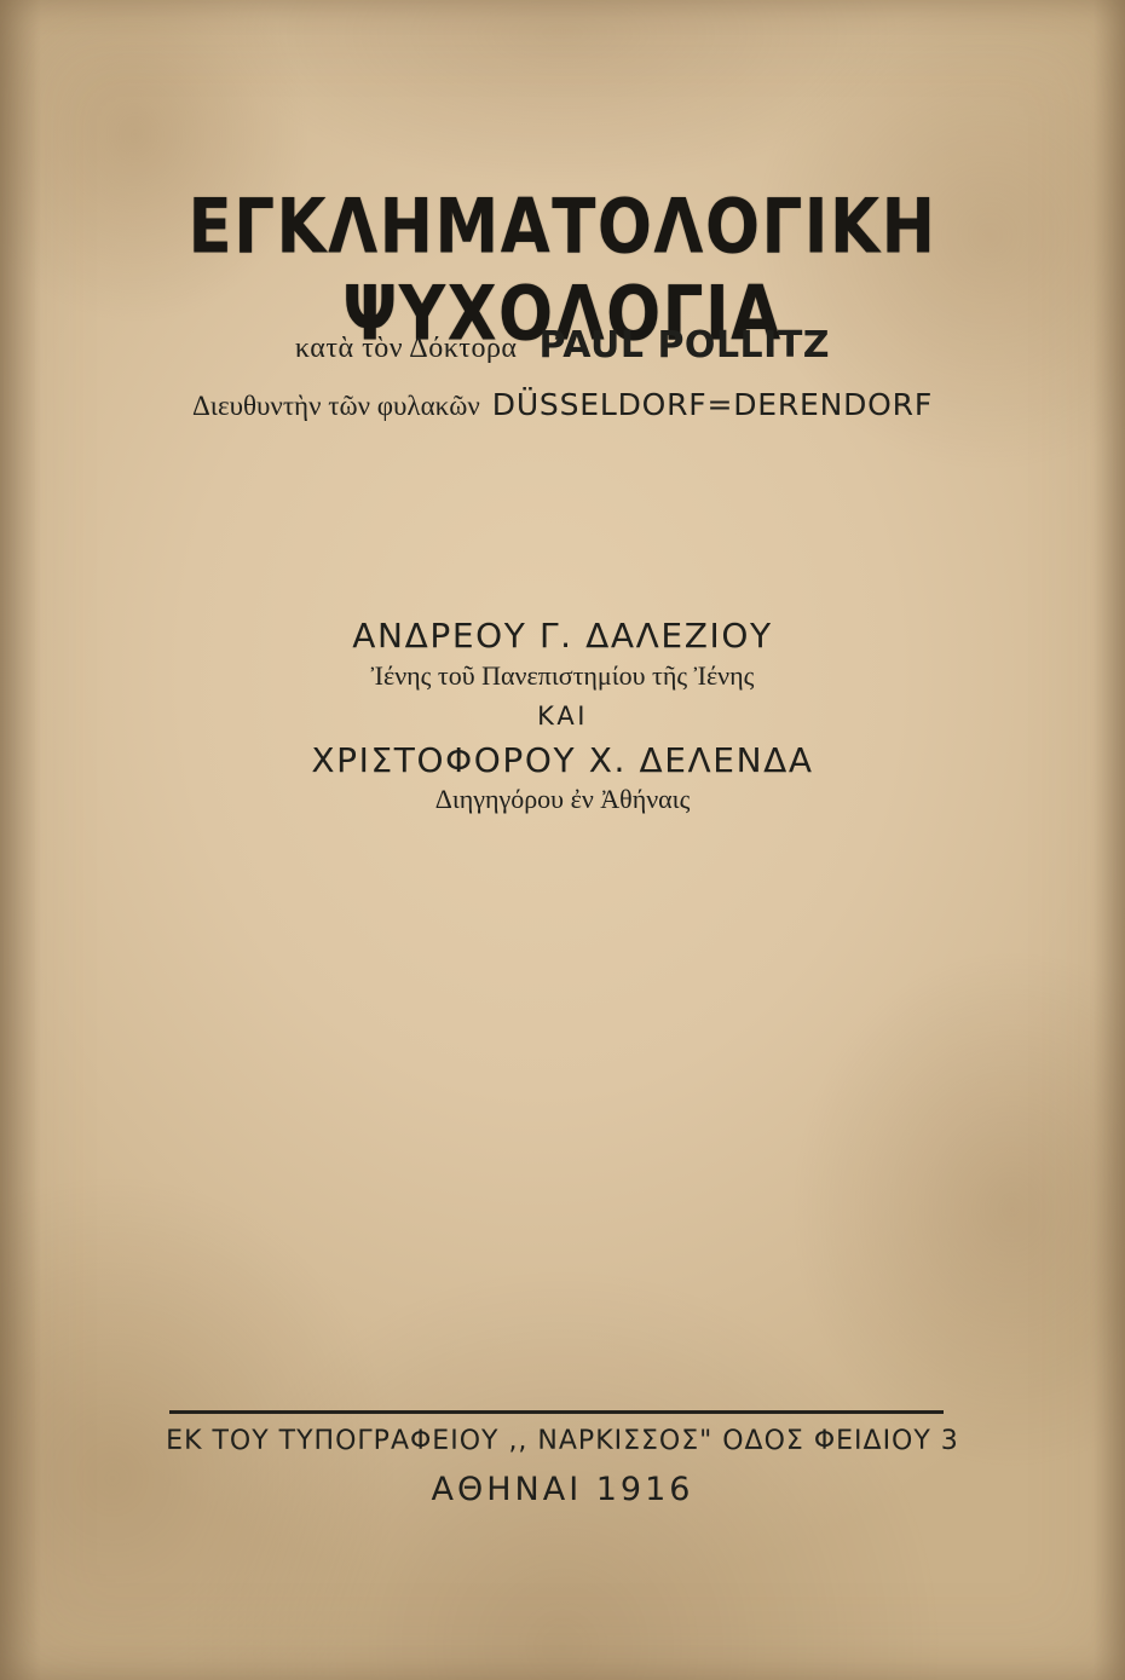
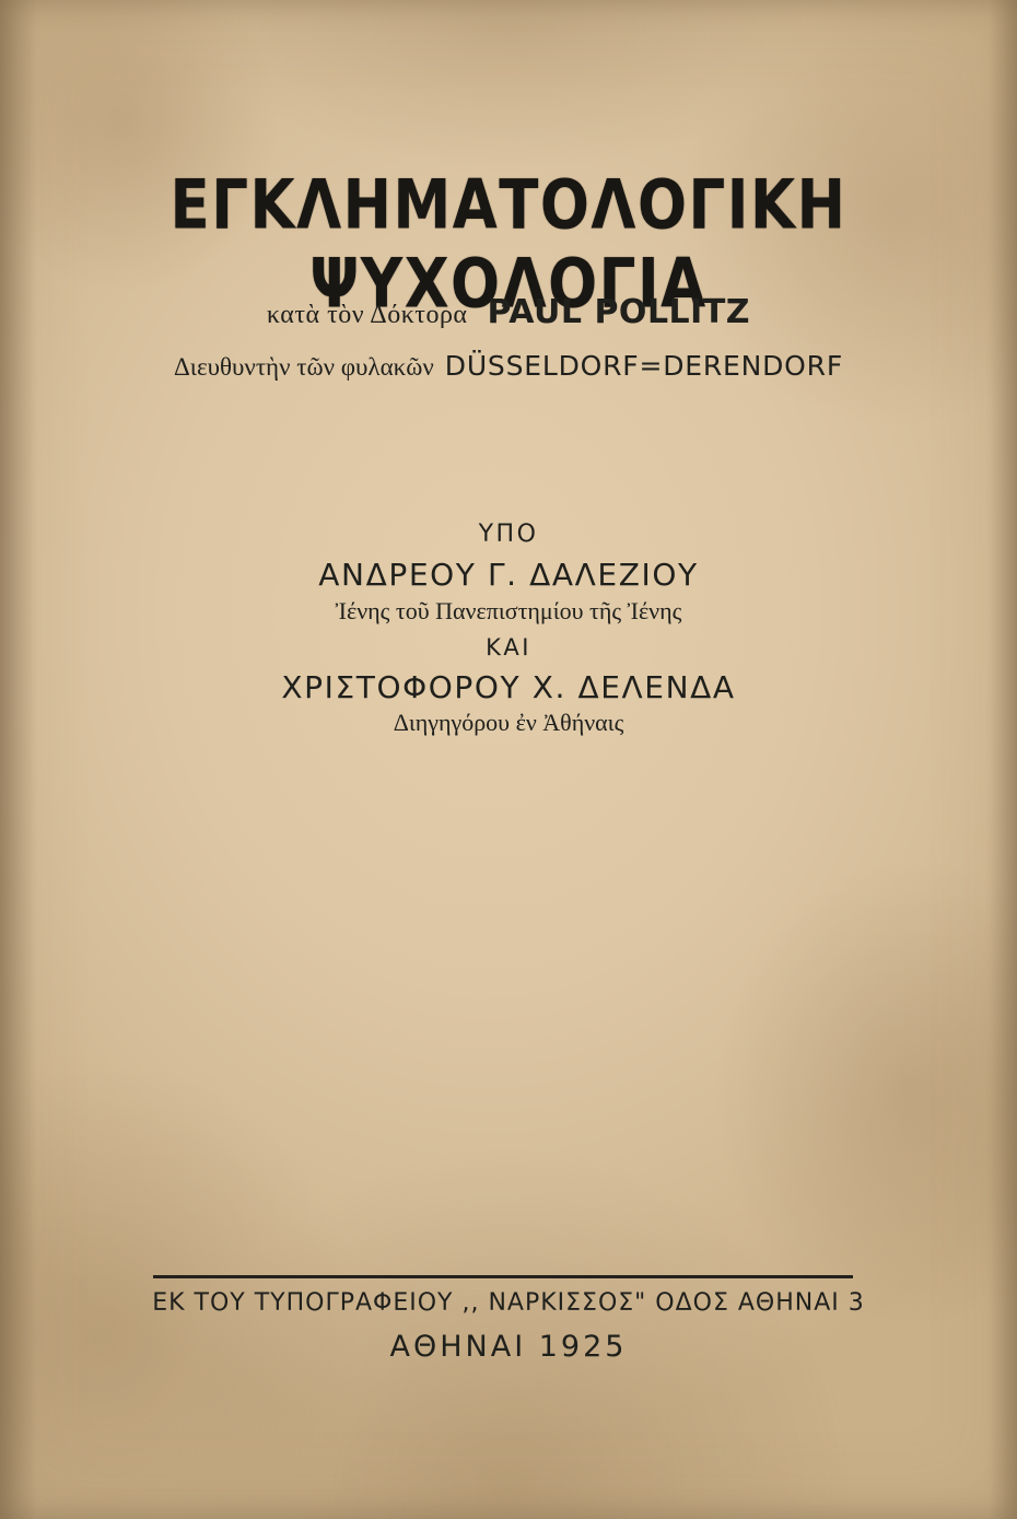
  ΕΓΚΛΗΜΑΤΟΛΟΓΙΚΗ ΨΥΧΟΛΟΓΙΑ
  κατὰ τὸν Δόκτορα PAUL POLLITZ
  Διευθυντὴν τῶν φυλακῶν DÜSSELDORF=DERENDORF
+ ΥΠΟ
  ΑΝΔΡΕΟΥ Γ. ΔΑΛΕΖΙΟΥ
  Ἰένης τοῦ Πανεπιστημίου τῆς Ἰένης
  ΚΑΙ
  ΧΡΙΣΤΟΦΟΡΟΥ Χ. ΔΕΛΕΝΔΑ
  Διηγηγόρου ἐν Ἀθήναις
- ΕΚ ΤΟΥ ΤΥΠΟΓΡΑΦΕΙΟΥ ,, ΝΑΡΚΙΣΣΟΣ" ΟΔΟΣ ΦΕΙΔΙΟΥ 3
+ ΕΚ ΤΟΥ ΤΥΠΟΓΡΑΦΕΙΟΥ ,, ΝΑΡΚΙΣΣΟΣ" ΟΔΟΣ ΑΘΗΝΑΙ 3
- ΑΘΗΝΑΙ 1916
+ ΑΘΗΝΑΙ 1925
